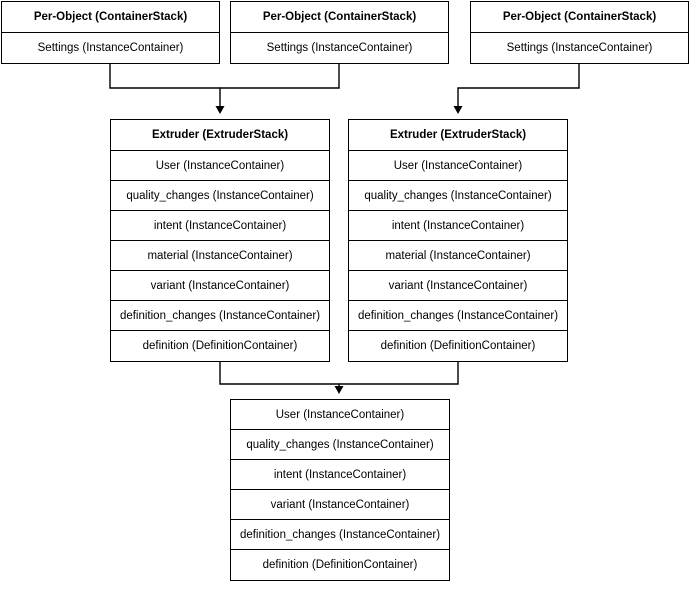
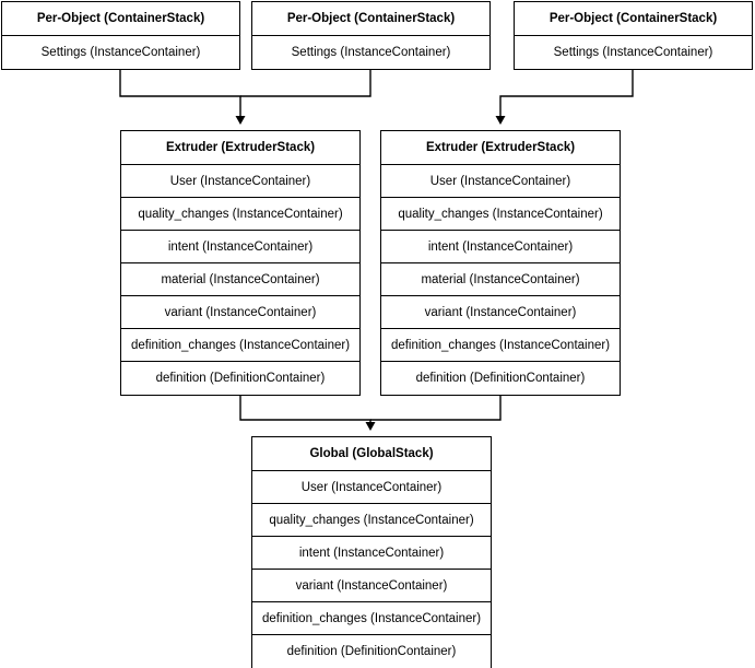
  Per-Object (ContainerStack)
  Settings (InstanceContainer)
  Per-Object (ContainerStack)
  Settings (InstanceContainer)
  Per-Object (ContainerStack)
  Settings (InstanceContainer)
  Extruder (ExtruderStack)
  User (InstanceContainer)
  quality_changes (InstanceContainer)
  intent (InstanceContainer)
  material (InstanceContainer)
  variant (InstanceContainer)
  definition_changes (InstanceContainer)
  definition (DefinitionContainer)
  Extruder (ExtruderStack)
  User (InstanceContainer)
  quality_changes (InstanceContainer)
  intent (InstanceContainer)
  material (InstanceContainer)
  variant (InstanceContainer)
  definition_changes (InstanceContainer)
  definition (DefinitionContainer)
+ Global (GlobalStack)
  User (InstanceContainer)
  quality_changes (InstanceContainer)
  intent (InstanceContainer)
  variant (InstanceContainer)
  definition_changes (InstanceContainer)
  definition (DefinitionContainer)
